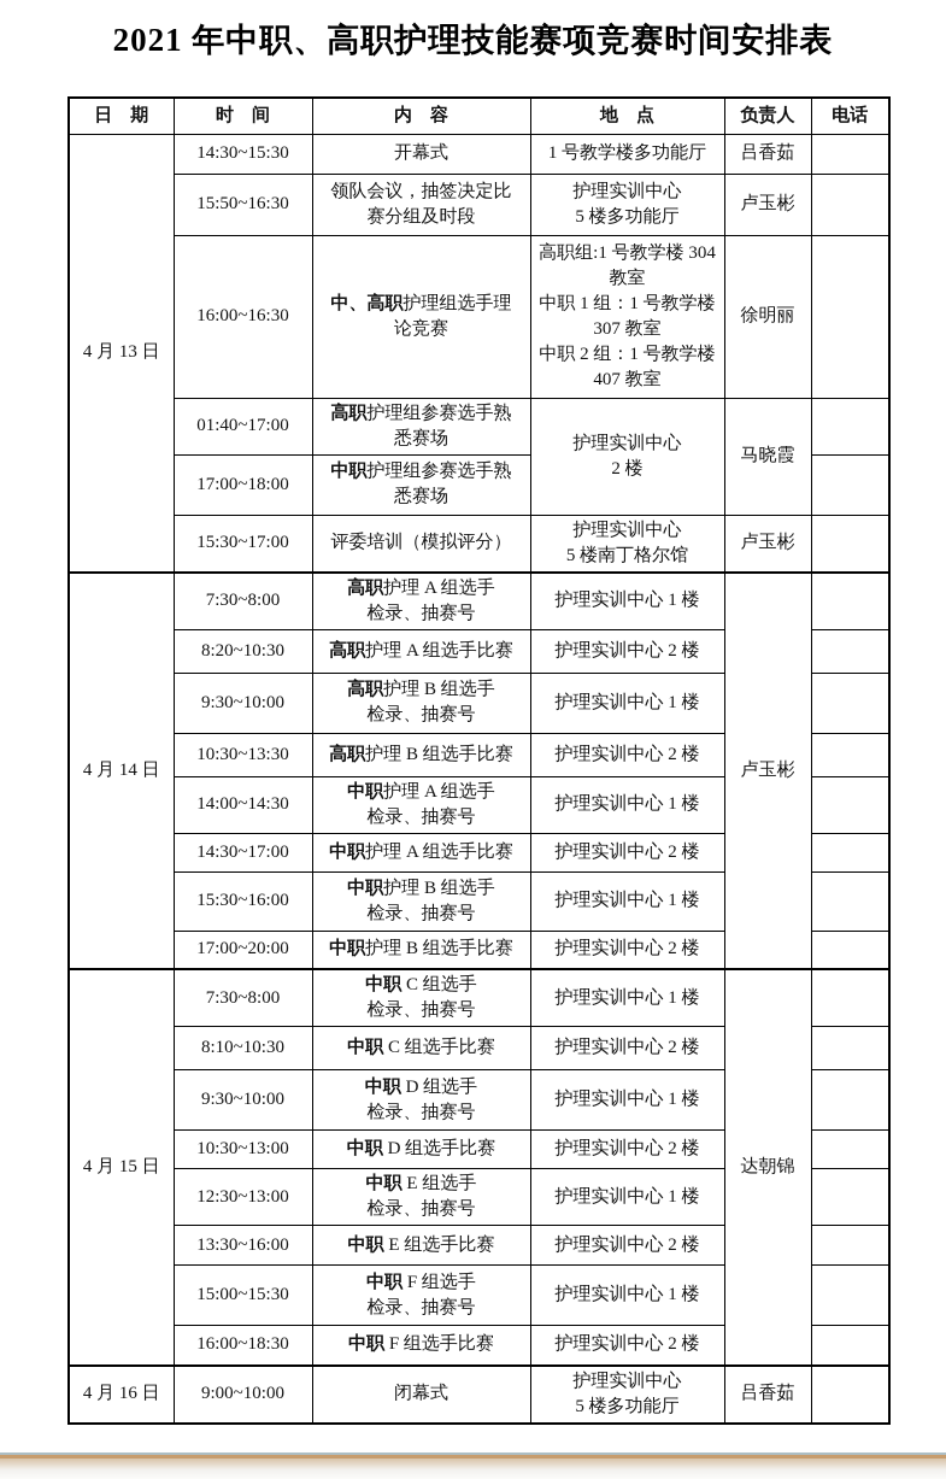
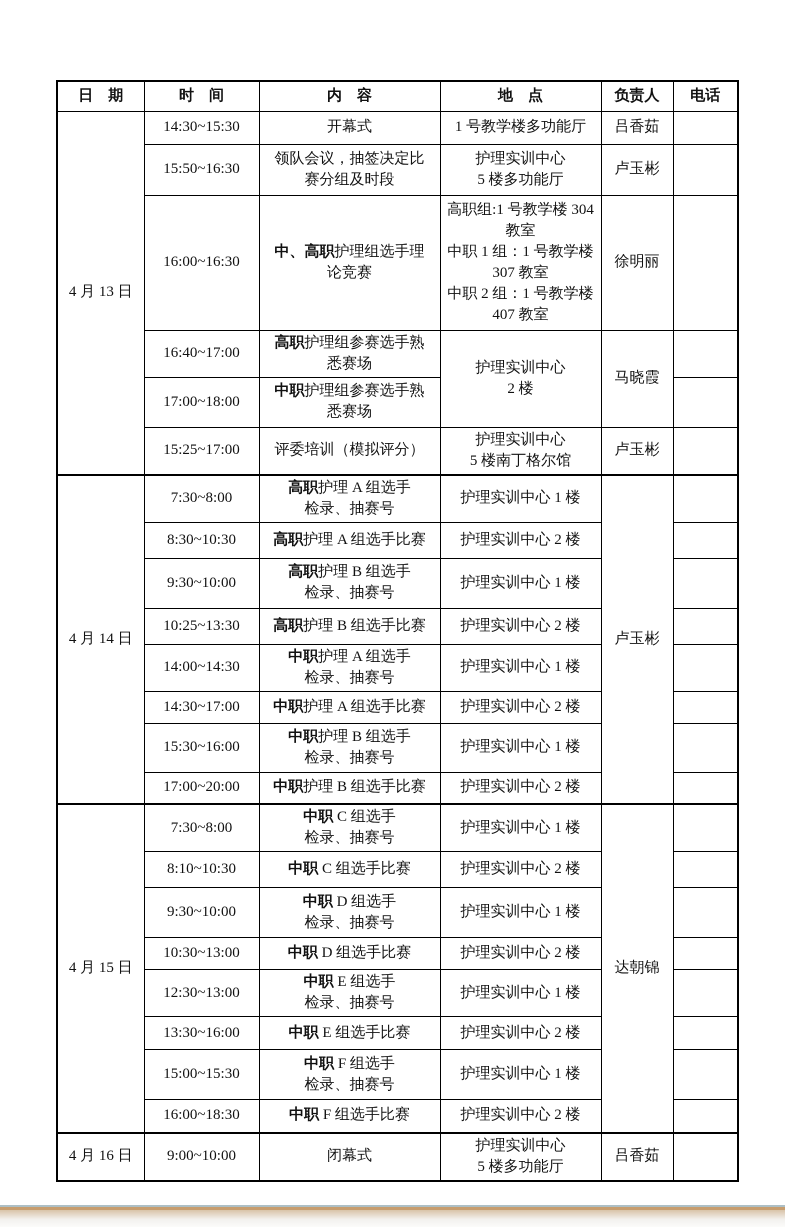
- 2021 年中职、高职护理技能赛项竞赛时间安排表
  日 期	时 间	内 容	地 点	负责人	电话
  4 月 13 日	14:30~15:30	开幕式	1 号教学楼多功能厅	吕香茹
  15:50~16:30	领队会议，抽签决定比 赛分组及时段	护理实训中心 5 楼多功能厅	卢玉彬
  16:00~16:30	中、高职护理组选手理 论竞赛	高职组:1 号教学楼 304 教室 中职 1 组：1 号教学楼 307 教室 中职 2 组：1 号教学楼 407 教室	徐明丽
- 01:40~17:00	高职护理组参赛选手熟 悉赛场	护理实训中心 2 楼	马晓霞
+ 16:40~17:00	高职护理组参赛选手熟 悉赛场	护理实训中心 2 楼	马晓霞
  17:00~18:00	中职护理组参赛选手熟 悉赛场
- 15:30~17:00	评委培训（模拟评分）	护理实训中心 5 楼南丁格尔馆	卢玉彬
+ 15:25~17:00	评委培训（模拟评分）	护理实训中心 5 楼南丁格尔馆	卢玉彬
  4 月 14 日	7:30~8:00	高职护理 A 组选手 检录、抽赛号	护理实训中心 1 楼	卢玉彬
- 8:20~10:30	高职护理 A 组选手比赛	护理实训中心 2 楼
+ 8:30~10:30	高职护理 A 组选手比赛	护理实训中心 2 楼
  9:30~10:00	高职护理 B 组选手 检录、抽赛号	护理实训中心 1 楼
- 10:30~13:30	高职护理 B 组选手比赛	护理实训中心 2 楼
+ 10:25~13:30	高职护理 B 组选手比赛	护理实训中心 2 楼
  14:00~14:30	中职护理 A 组选手 检录、抽赛号	护理实训中心 1 楼
  14:30~17:00	中职护理 A 组选手比赛	护理实训中心 2 楼
  15:30~16:00	中职护理 B 组选手 检录、抽赛号	护理实训中心 1 楼
  17:00~20:00	中职护理 B 组选手比赛	护理实训中心 2 楼
  4 月 15 日	7:30~8:00	中职 C 组选手 检录、抽赛号	护理实训中心 1 楼	达朝锦
  8:10~10:30	中职 C 组选手比赛	护理实训中心 2 楼
  9:30~10:00	中职 D 组选手 检录、抽赛号	护理实训中心 1 楼
  10:30~13:00	中职 D 组选手比赛	护理实训中心 2 楼
  12:30~13:00	中职 E 组选手 检录、抽赛号	护理实训中心 1 楼
  13:30~16:00	中职 E 组选手比赛	护理实训中心 2 楼
  15:00~15:30	中职 F 组选手 检录、抽赛号	护理实训中心 1 楼
  16:00~18:30	中职 F 组选手比赛	护理实训中心 2 楼
  4 月 16 日	9:00~10:00	闭幕式	护理实训中心 5 楼多功能厅	吕香茹
